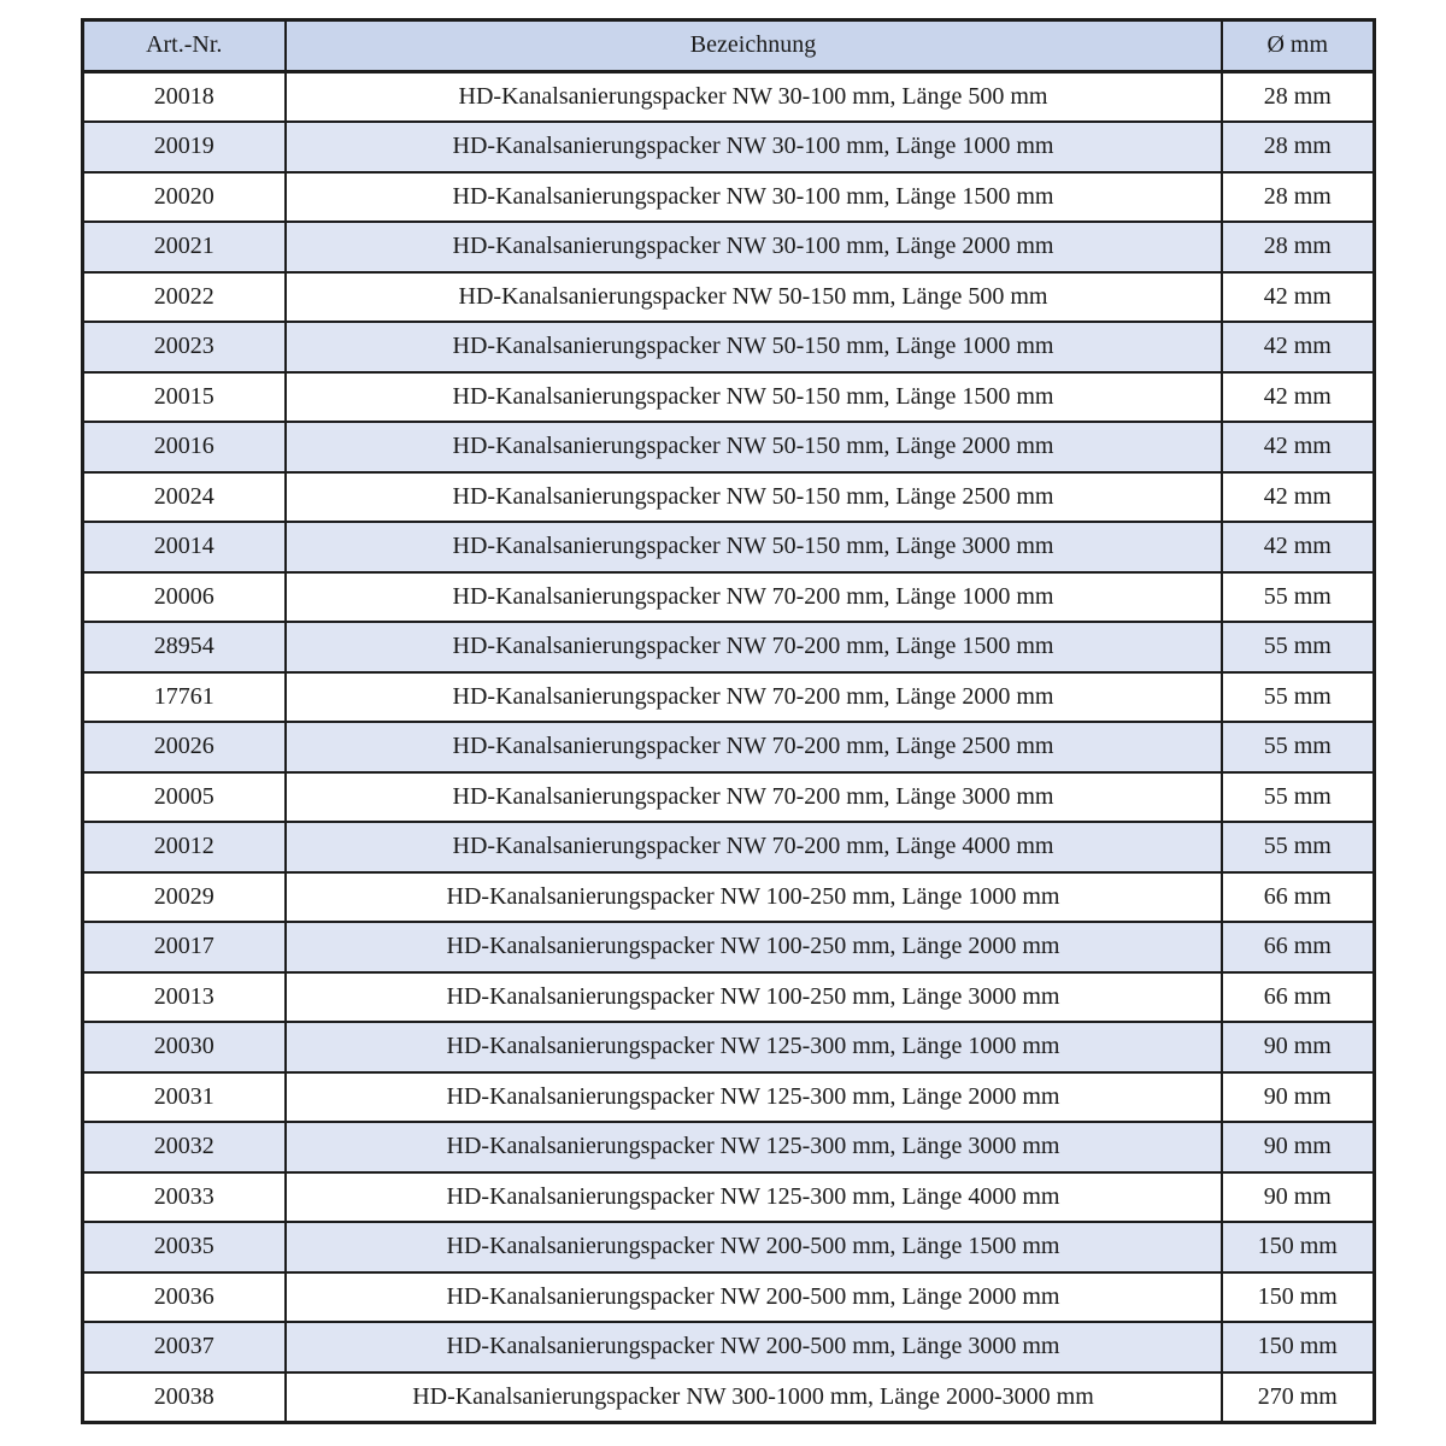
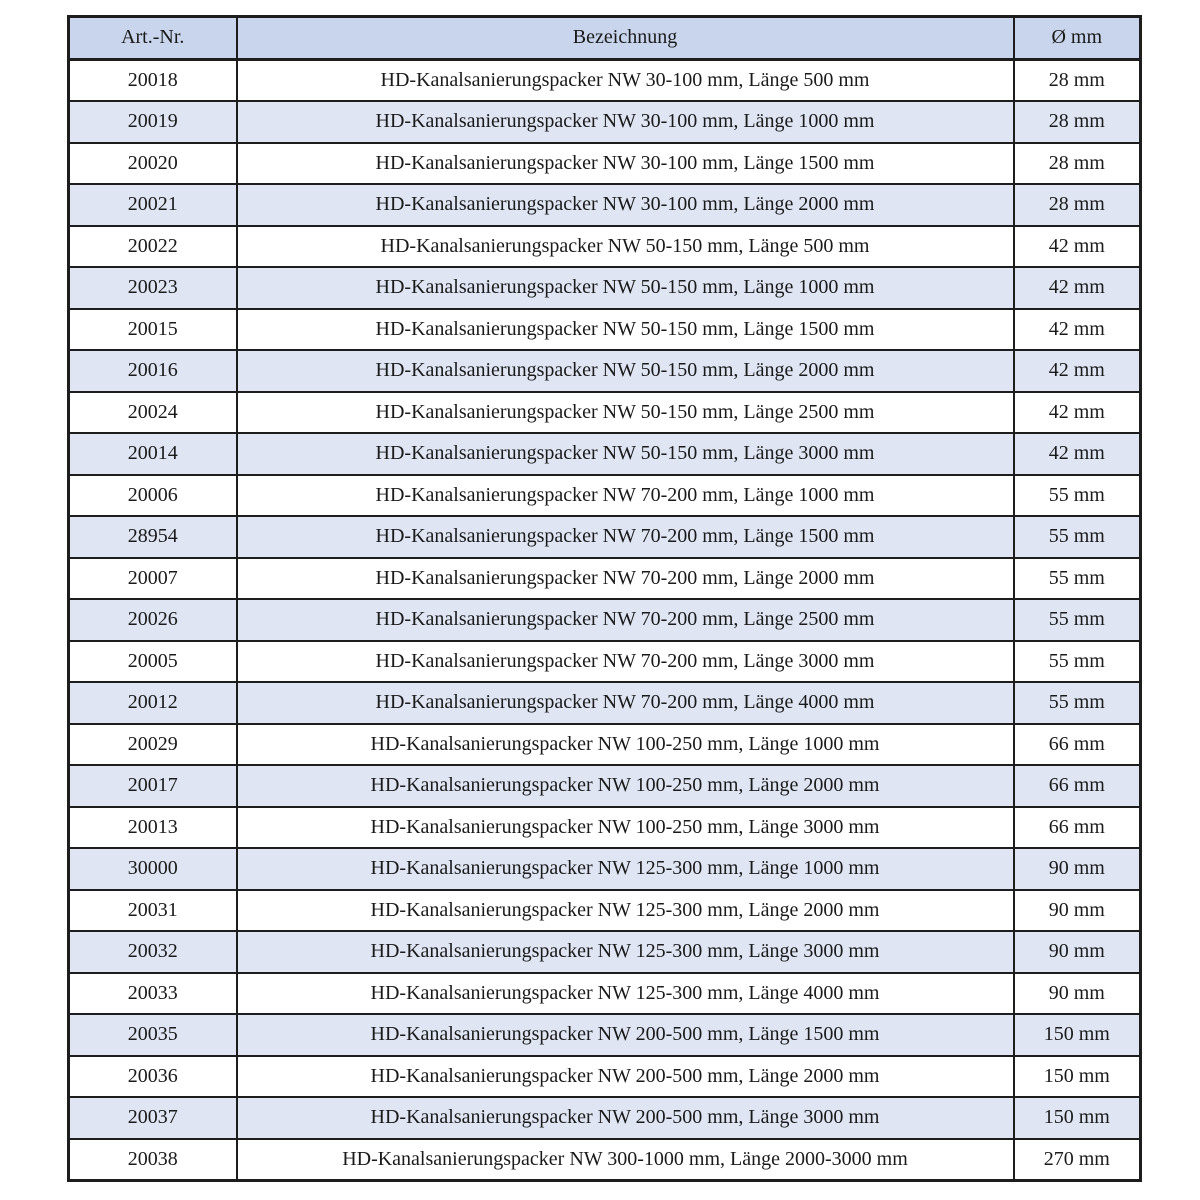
  Art.-Nr.	Bezeichnung	Ø mm
  20018	HD-Kanalsanierungspacker NW 30-100 mm, Länge 500 mm	28 mm
  20019	HD-Kanalsanierungspacker NW 30-100 mm, Länge 1000 mm	28 mm
  20020	HD-Kanalsanierungspacker NW 30-100 mm, Länge 1500 mm	28 mm
  20021	HD-Kanalsanierungspacker NW 30-100 mm, Länge 2000 mm	28 mm
  20022	HD-Kanalsanierungspacker NW 50-150 mm, Länge 500 mm	42 mm
  20023	HD-Kanalsanierungspacker NW 50-150 mm, Länge 1000 mm	42 mm
  20015	HD-Kanalsanierungspacker NW 50-150 mm, Länge 1500 mm	42 mm
  20016	HD-Kanalsanierungspacker NW 50-150 mm, Länge 2000 mm	42 mm
  20024	HD-Kanalsanierungspacker NW 50-150 mm, Länge 2500 mm	42 mm
  20014	HD-Kanalsanierungspacker NW 50-150 mm, Länge 3000 mm	42 mm
  20006	HD-Kanalsanierungspacker NW 70-200 mm, Länge 1000 mm	55 mm
  28954	HD-Kanalsanierungspacker NW 70-200 mm, Länge 1500 mm	55 mm
- 17761	HD-Kanalsanierungspacker NW 70-200 mm, Länge 2000 mm	55 mm
+ 20007	HD-Kanalsanierungspacker NW 70-200 mm, Länge 2000 mm	55 mm
  20026	HD-Kanalsanierungspacker NW 70-200 mm, Länge 2500 mm	55 mm
  20005	HD-Kanalsanierungspacker NW 70-200 mm, Länge 3000 mm	55 mm
  20012	HD-Kanalsanierungspacker NW 70-200 mm, Länge 4000 mm	55 mm
  20029	HD-Kanalsanierungspacker NW 100-250 mm, Länge 1000 mm	66 mm
  20017	HD-Kanalsanierungspacker NW 100-250 mm, Länge 2000 mm	66 mm
  20013	HD-Kanalsanierungspacker NW 100-250 mm, Länge 3000 mm	66 mm
- 20030	HD-Kanalsanierungspacker NW 125-300 mm, Länge 1000 mm	90 mm
+ 30000	HD-Kanalsanierungspacker NW 125-300 mm, Länge 1000 mm	90 mm
  20031	HD-Kanalsanierungspacker NW 125-300 mm, Länge 2000 mm	90 mm
  20032	HD-Kanalsanierungspacker NW 125-300 mm, Länge 3000 mm	90 mm
  20033	HD-Kanalsanierungspacker NW 125-300 mm, Länge 4000 mm	90 mm
  20035	HD-Kanalsanierungspacker NW 200-500 mm, Länge 1500 mm	150 mm
  20036	HD-Kanalsanierungspacker NW 200-500 mm, Länge 2000 mm	150 mm
  20037	HD-Kanalsanierungspacker NW 200-500 mm, Länge 3000 mm	150 mm
  20038	HD-Kanalsanierungspacker NW 300-1000 mm, Länge 2000-3000 mm	270 mm
